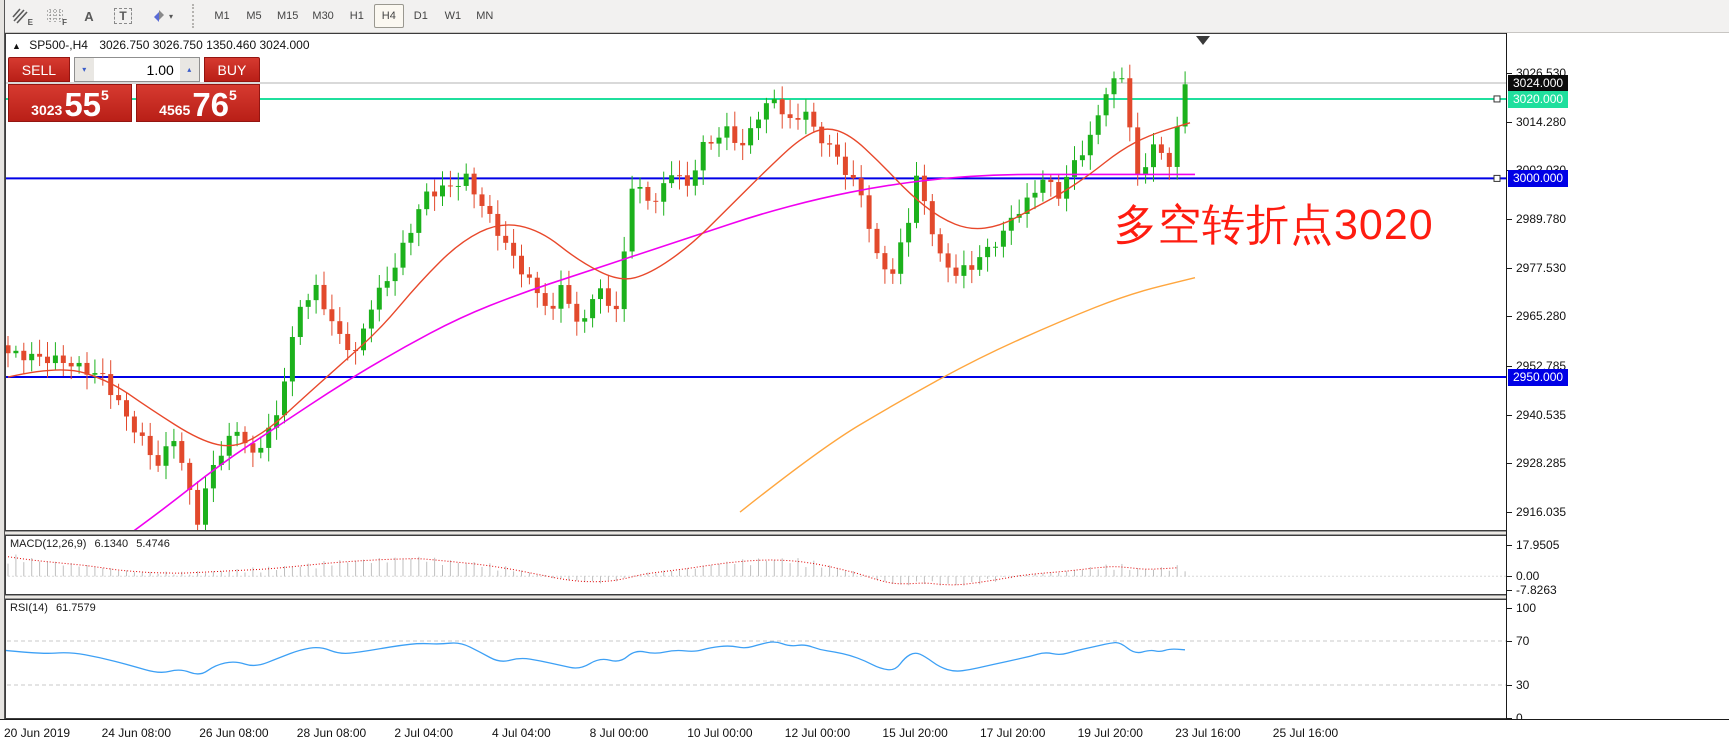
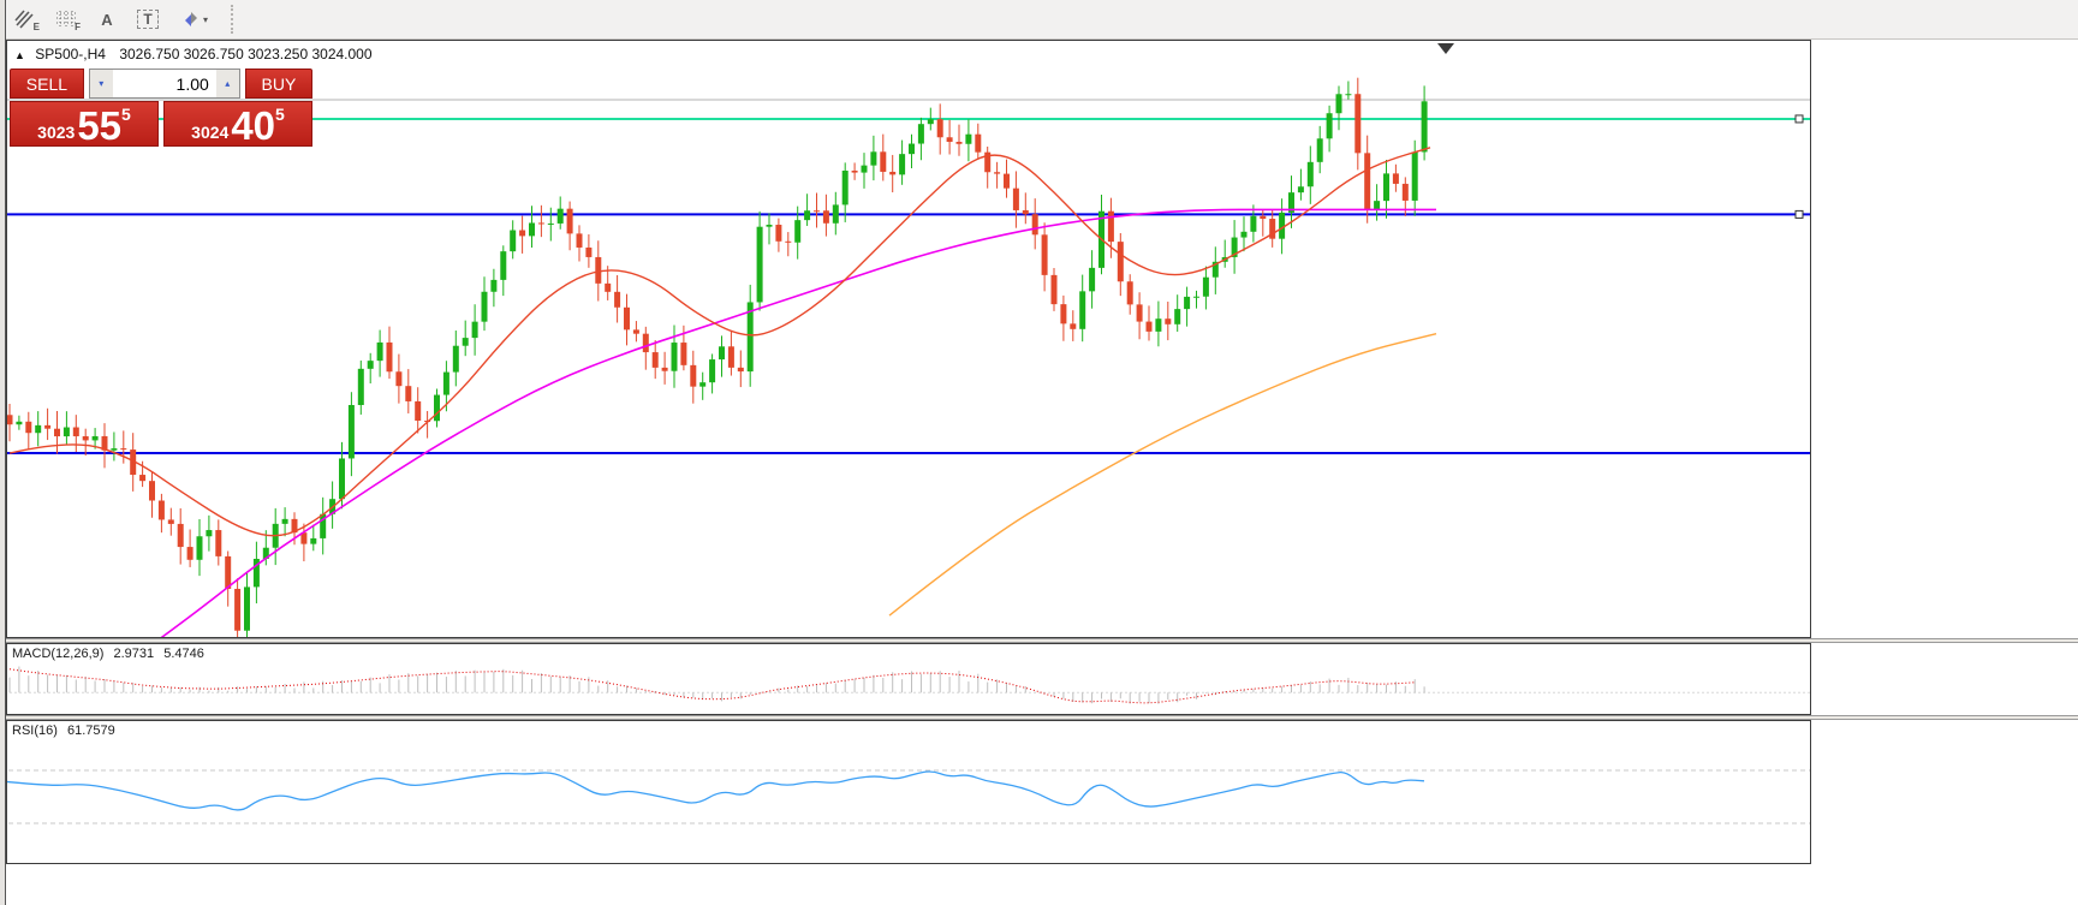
  E
  F
  A
  T
  ▾
- M1
- M5
- M15
- M30
- H1
- H4
- D1
- W1
- MN
- ▲ SP500-,H4 3026.750 3026.750 1350.460 3024.000
+ ▲ SP500-,H4 3026.750 3026.750 3023.250 3024.000
  SELL
  ▾
  1.00
  ▴
  BUY
  3023
  55
  5
- 4565
+ 3024
- 76
+ 40
  5
- 多空转折点3020
- MACD(12,26,9) 6.1340 5.4746
+ MACD(12,26,9) 2.9731 5.4746
- RSI(14) 61.7579
+ RSI(16) 61.7579
- 3026.530
- 3014.280
- 2989.780
- 2977.530
- 2965.280
- 2952.785
- 2940.535
- 2928.285
- 2916.035
- 3024.000
- 3020.000
- 3000.000
- 2950.000
- 17.9505
- 0.00
- -7.8263
- 100
- 70
- 30
- 0
- 20 Jun 2019
- 24 Jun 08:00
- 26 Jun 08:00
- 28 Jun 08:00
- 2 Jul 04:00
- 4 Jul 04:00
- 8 Jul 00:00
- 10 Jul 00:00
- 12 Jul 00:00
- 15 Jul 20:00
- 17 Jul 20:00
- 19 Jul 20:00
- 23 Jul 16:00
- 25 Jul 16:00
